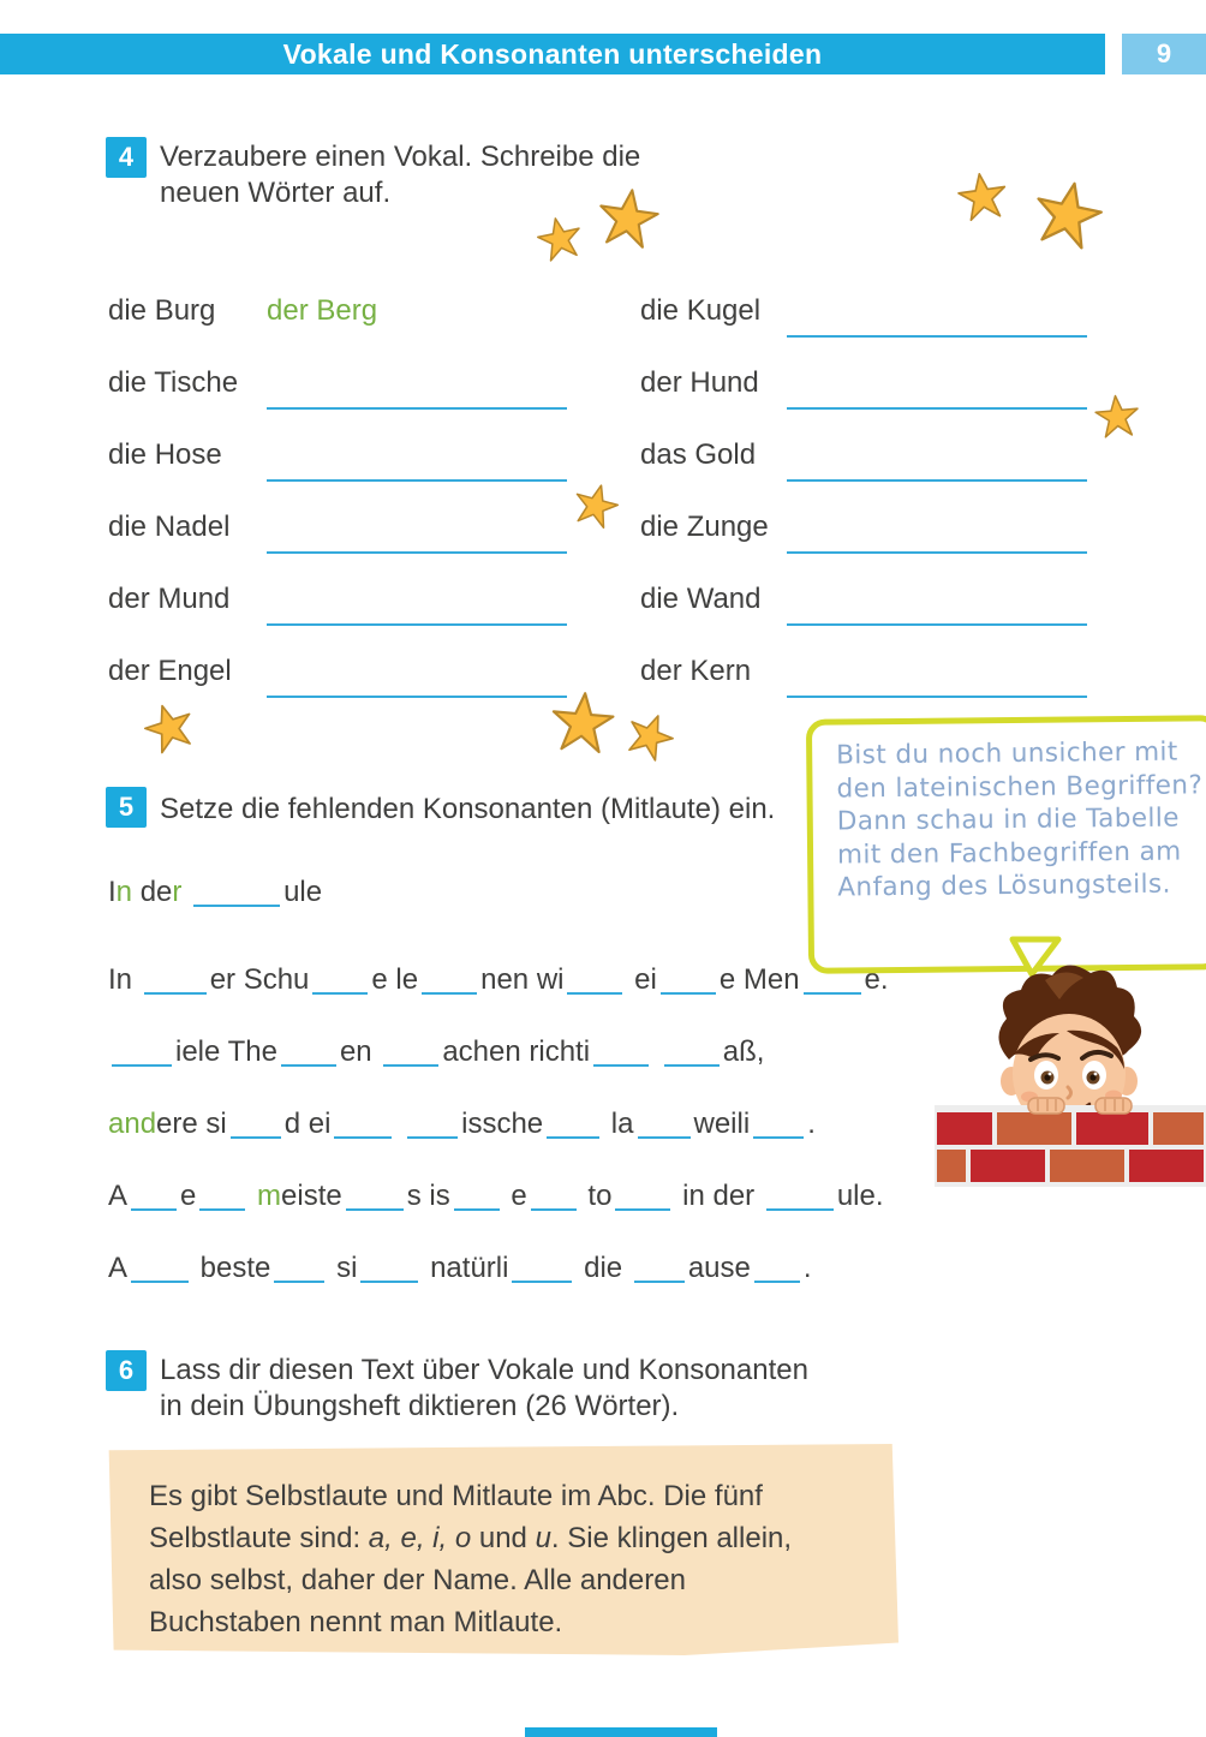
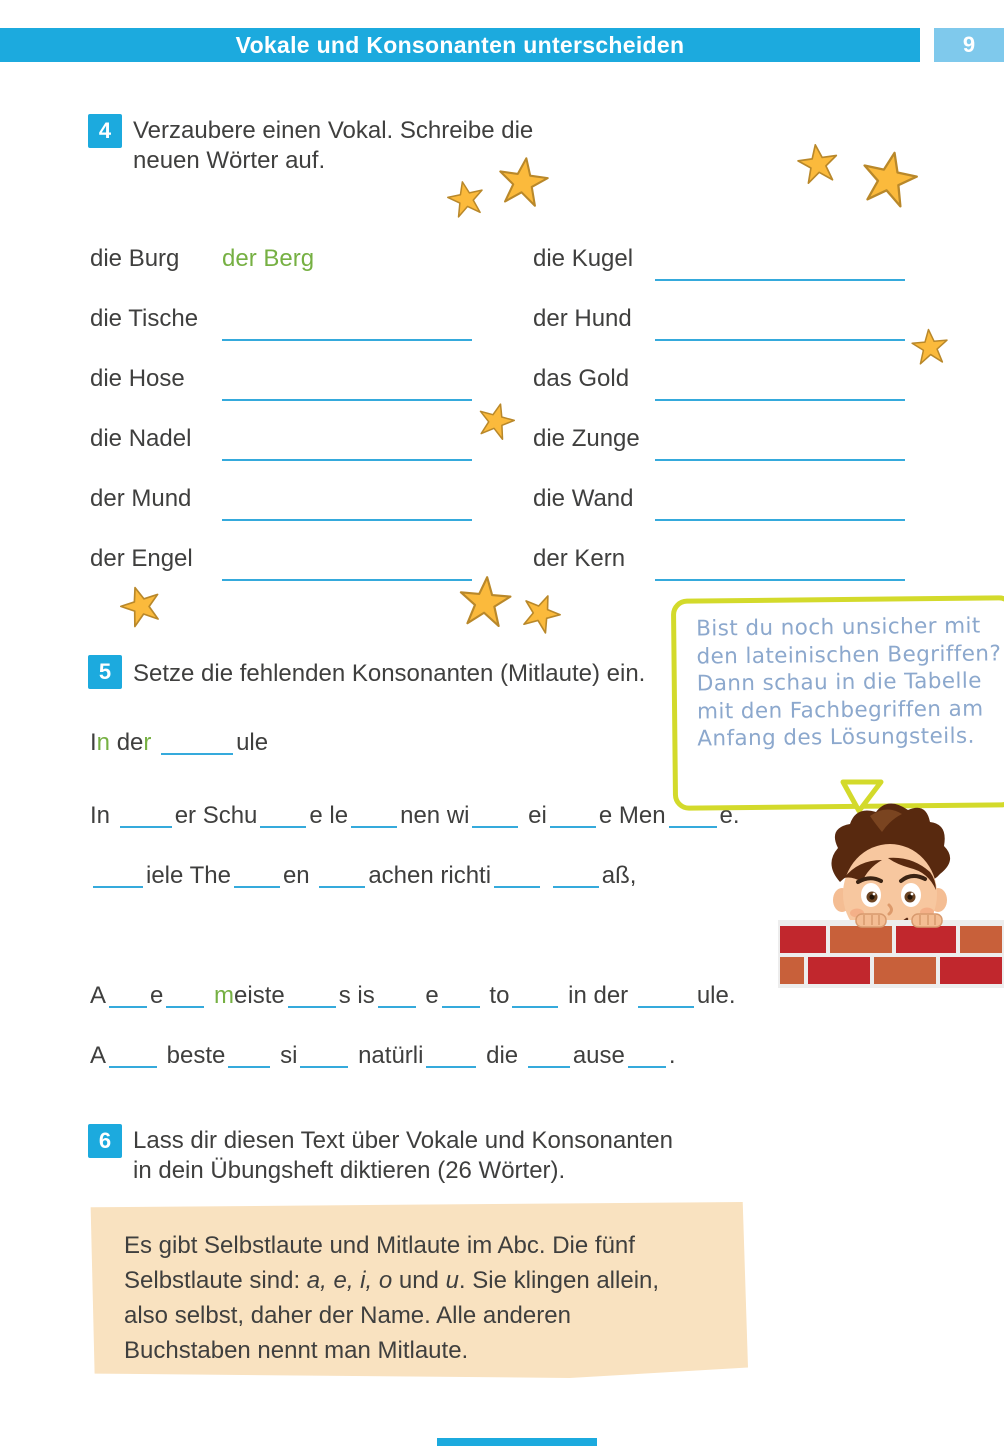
  Vokale und Konsonanten unterscheiden
  9
  4
  Verzaubere einen Vokal. Schreibe die
  neuen Wörter auf.
  die Burg
  der Berg
  die Tische
  die Hose
  die Nadel
  der Mund
  der Engel
  die Kugel
  der Hund
  das Gold
  die Zunge
  die Wand
  der Kern
  5
  Setze die fehlenden Konsonanten (Mitlaute) ein.
  In der ule
  In er Schu e le nen wi ei e Men e.
  iele The en achen richti aß,
- andere si d ei issche la weili .
  A e meiste s is e to in der ule.
  A beste si natürli die ause .
  Bist du noch unsicher mit
  den lateinischen Begriffen?
  Dann schau in die Tabelle
  mit den Fachbegriffen am
  Anfang des Lösungsteils.
  6
  Lass dir diesen Text über Vokale und Konsonanten
  in dein Übungsheft diktieren (26 Wörter).
  Es gibt Selbstlaute und Mitlaute im Abc. Die fünf
  Selbstlaute sind: a, e, i, o und u. Sie klingen allein,
  also selbst, daher der Name. Alle anderen
  Buchstaben nennt man Mitlaute.
